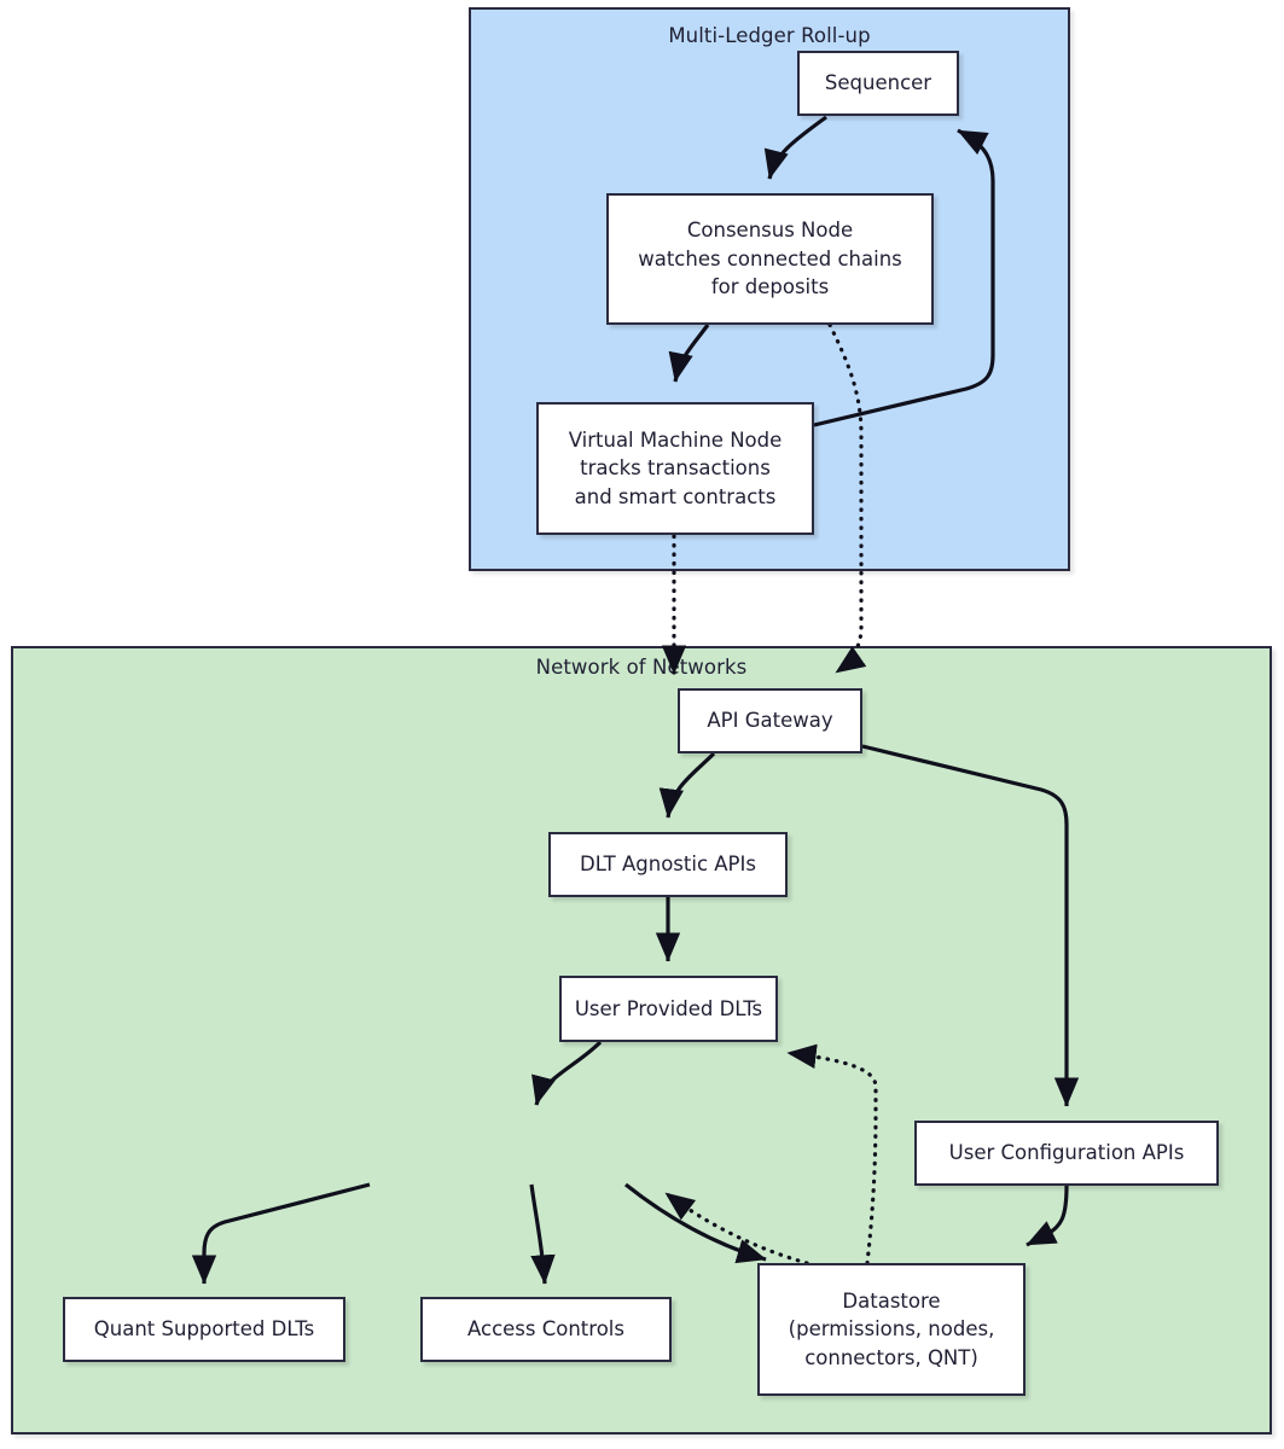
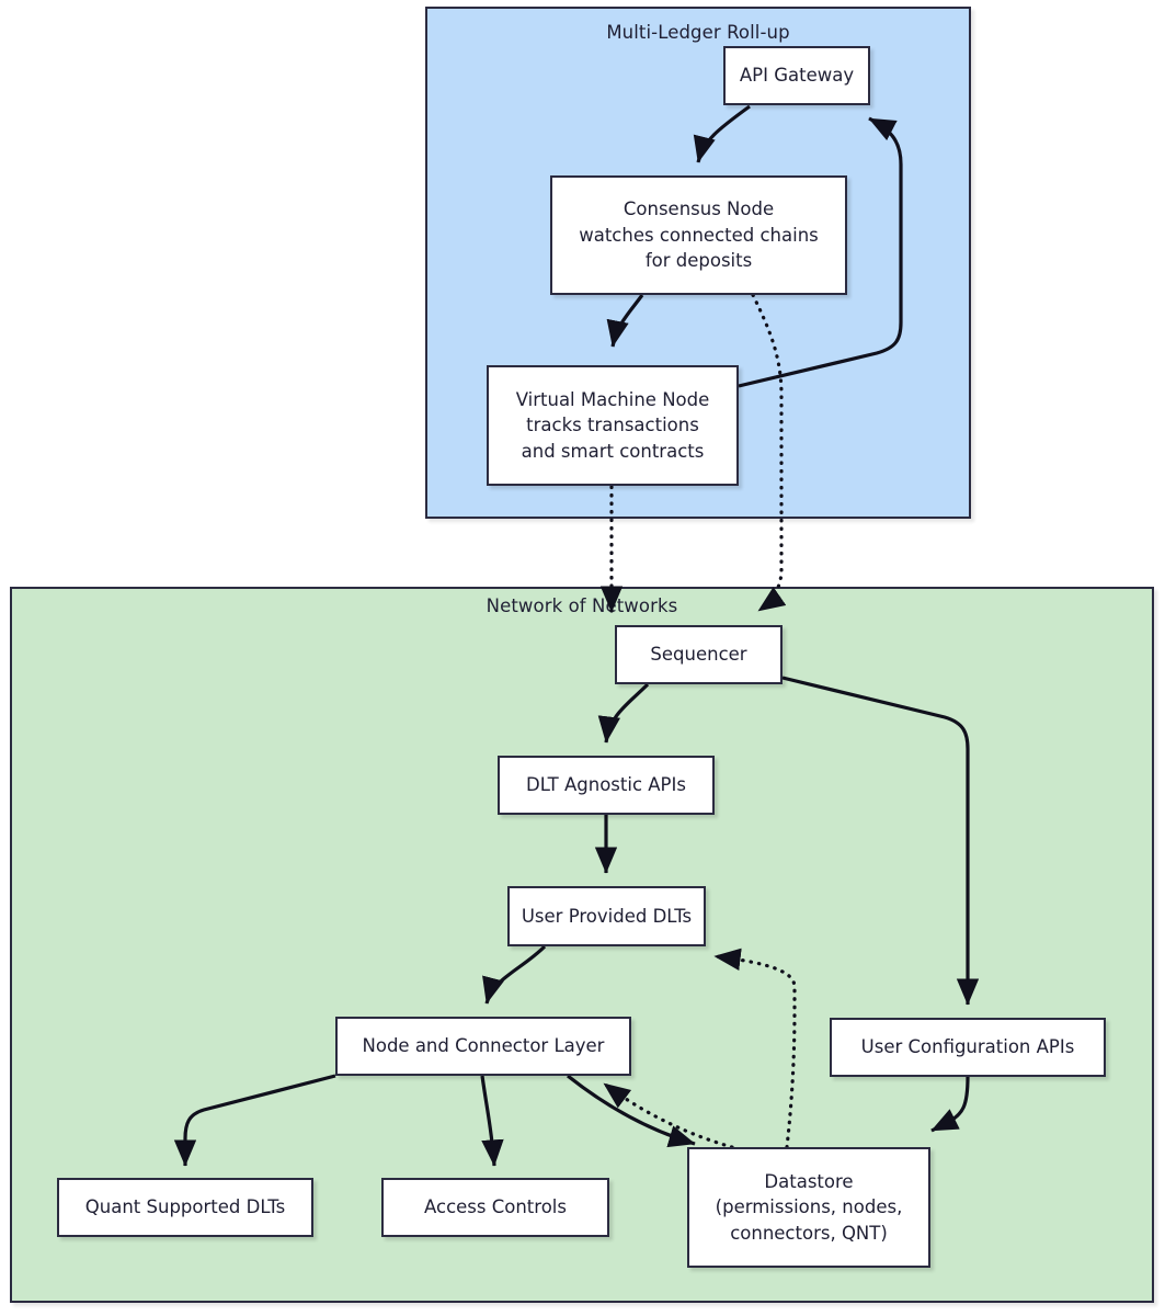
  Multi-Ledger Roll-up
  Network of Networks
- Sequencer
+ API Gateway
  Consensus Node
  watches connected chains
  for deposits
  Virtual Machine Node
  tracks transactions
  and smart contracts
- API Gateway
+ Sequencer
  DLT Agnostic APIs
  User Provided DLTs
+ Node and Connector Layer
  User Configuration APIs
  Quant Supported DLTs
  Access Controls
  Datastore
  (permissions, nodes,
  connectors, QNT)
